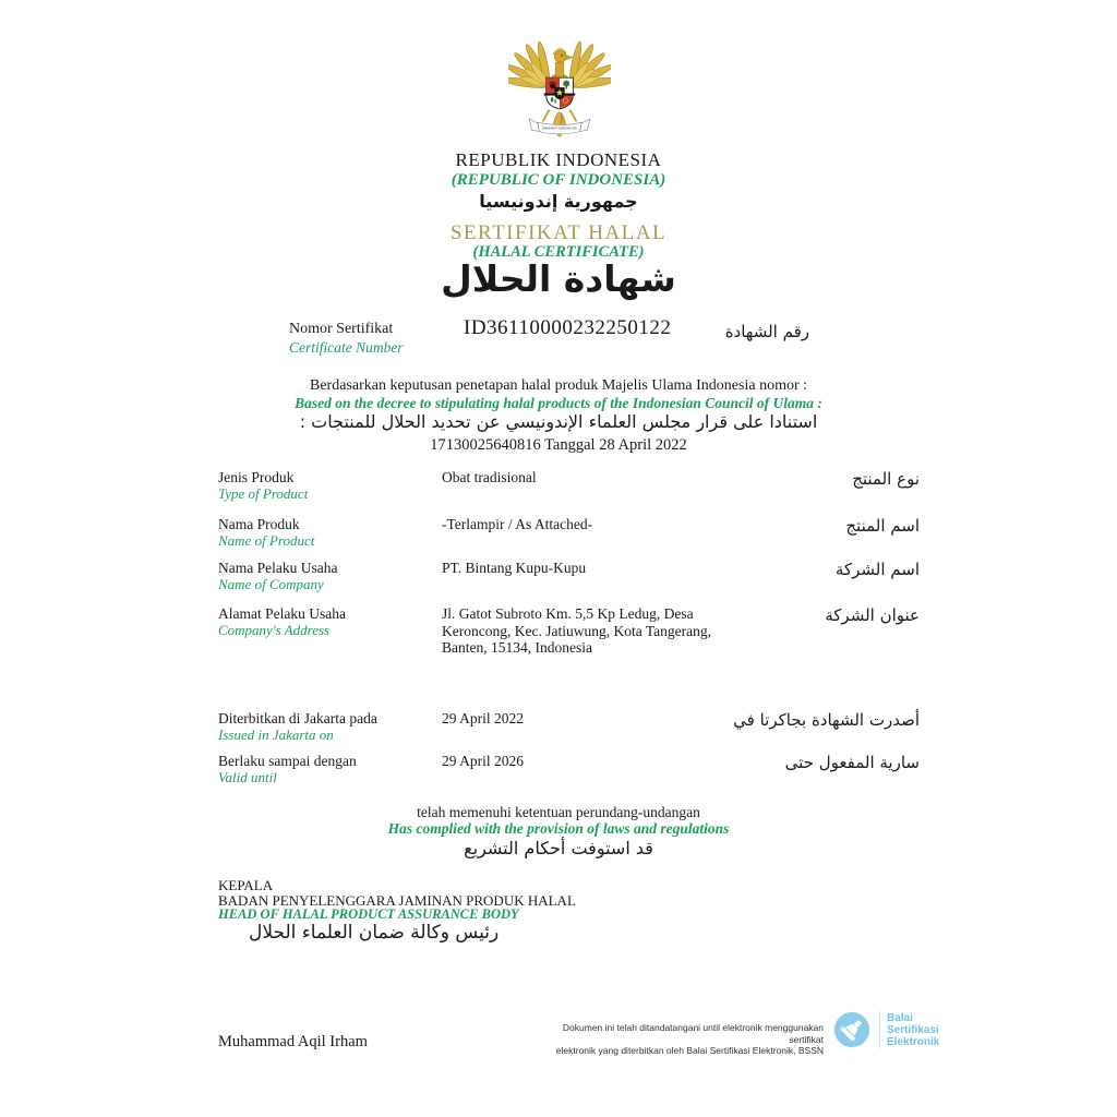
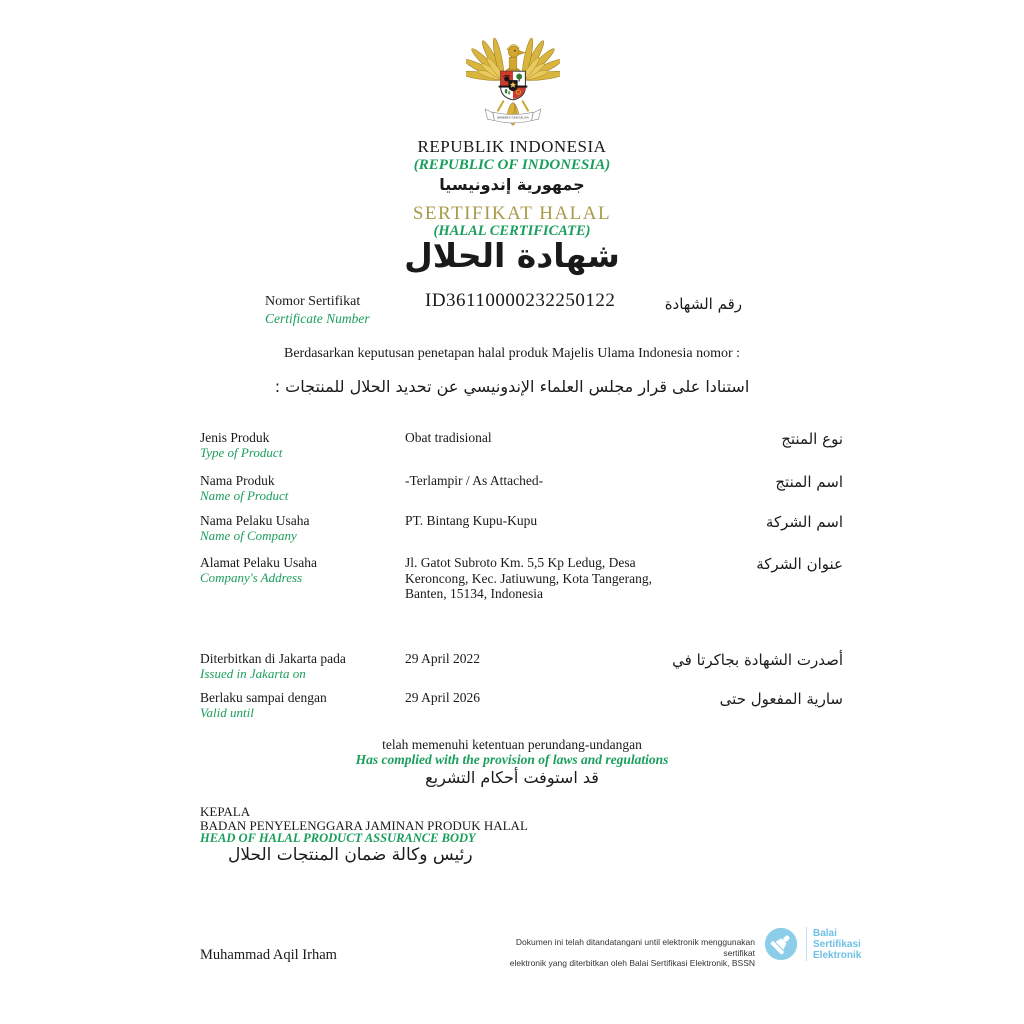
  REPUBLIK INDONESIA
  (REPUBLIC OF INDONESIA)
  جمهورية إندونيسيا
  SERTIFIKAT HALAL
  (HALAL CERTIFICATE)
  شهادة الحلال
  Nomor Sertifikat
  Certificate Number
  ID36110000232250122
  رقم الشهادة
  Berdasarkan keputusan penetapan halal produk Majelis Ulama Indonesia nomor :
- Based on the decree to stipulating halal products of the Indonesian Council of Ulama :
  استنادا على قرار مجلس العلماء الإندونيسي عن تحديد الحلال للمنتجات :
- 17130025640816 Tanggal 28 April 2022
  Jenis Produk
  Type of Product
  Obat tradisional
  نوع المنتج
  Nama Produk
  Name of Product
  -Terlampir / As Attached-
  اسم المنتج
  Nama Pelaku Usaha
  Name of Company
  PT. Bintang Kupu-Kupu
  اسم الشركة
  Alamat Pelaku Usaha
  Company's Address
  Jl. Gatot Subroto Km. 5,5 Kp Ledug, Desa Keroncong, Kec. Jatiuwung, Kota Tangerang, Banten, 15134, Indonesia
  عنوان الشركة
  Diterbitkan di Jakarta pada
  Issued in Jakarta on
  29 April 2022
  أصدرت الشهادة بجاكرتا في
  Berlaku sampai dengan
  Valid until
  29 April 2026
  سارية المفعول حتى
  telah memenuhi ketentuan perundang-undangan
  Has complied with the provision of laws and regulations
  قد استوفت أحكام التشريع
  KEPALA
  BADAN PENYELENGGARA JAMINAN PRODUK HALAL
  HEAD OF HALAL PRODUCT ASSURANCE BODY
- رئيس وكالة ضمان العلماء الحلال
+ رئيس وكالة ضمان المنتجات الحلال
  Muhammad Aqil Irham
  Dokumen ini telah ditandatangani until elektronik menggunakan sertifikat
  elektronik yang diterbitkan oleh Balai Sertifikasi Elektronik, BSSN
  Balai
  Sertifikasi
  Elektronik
